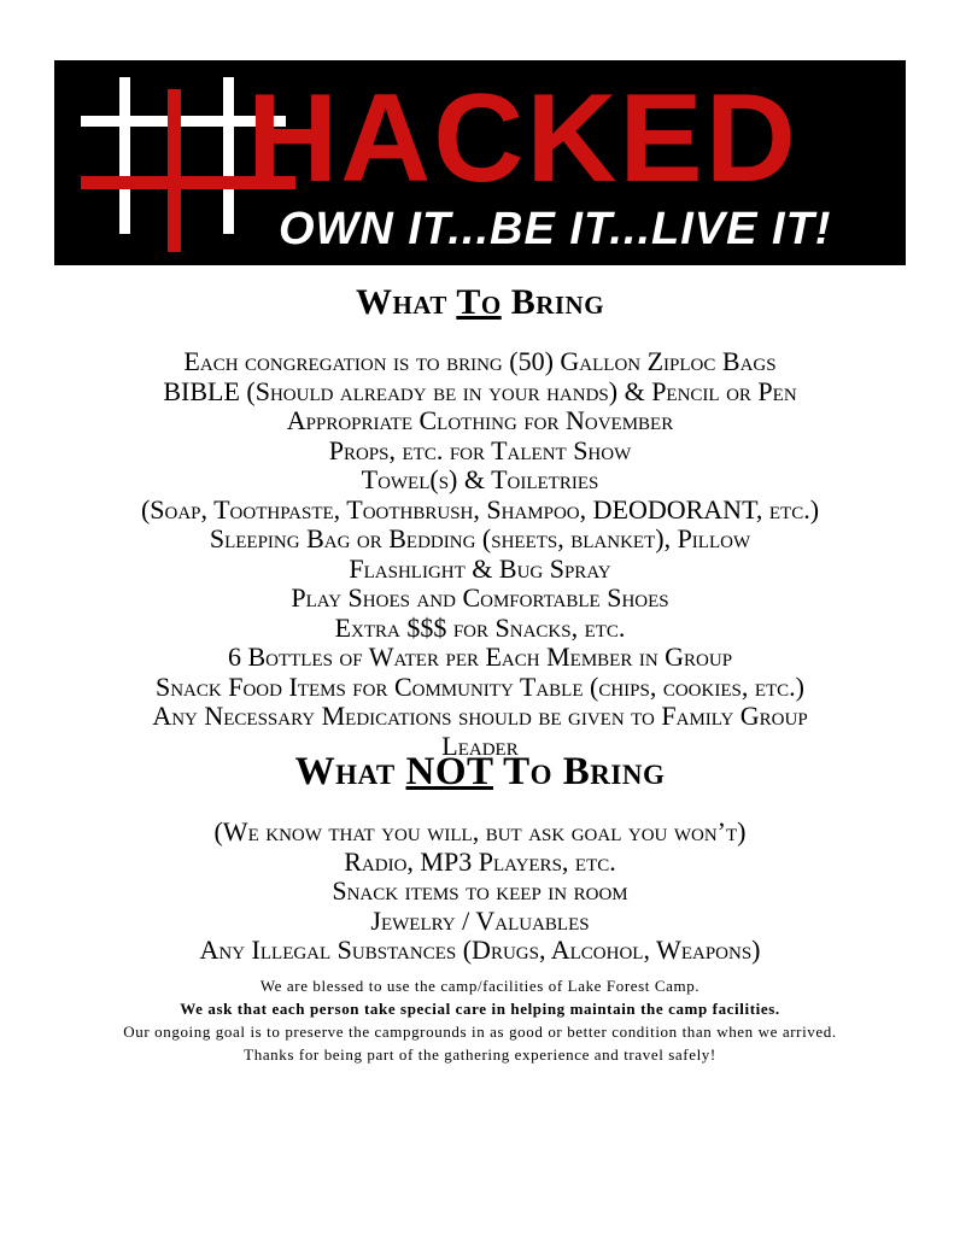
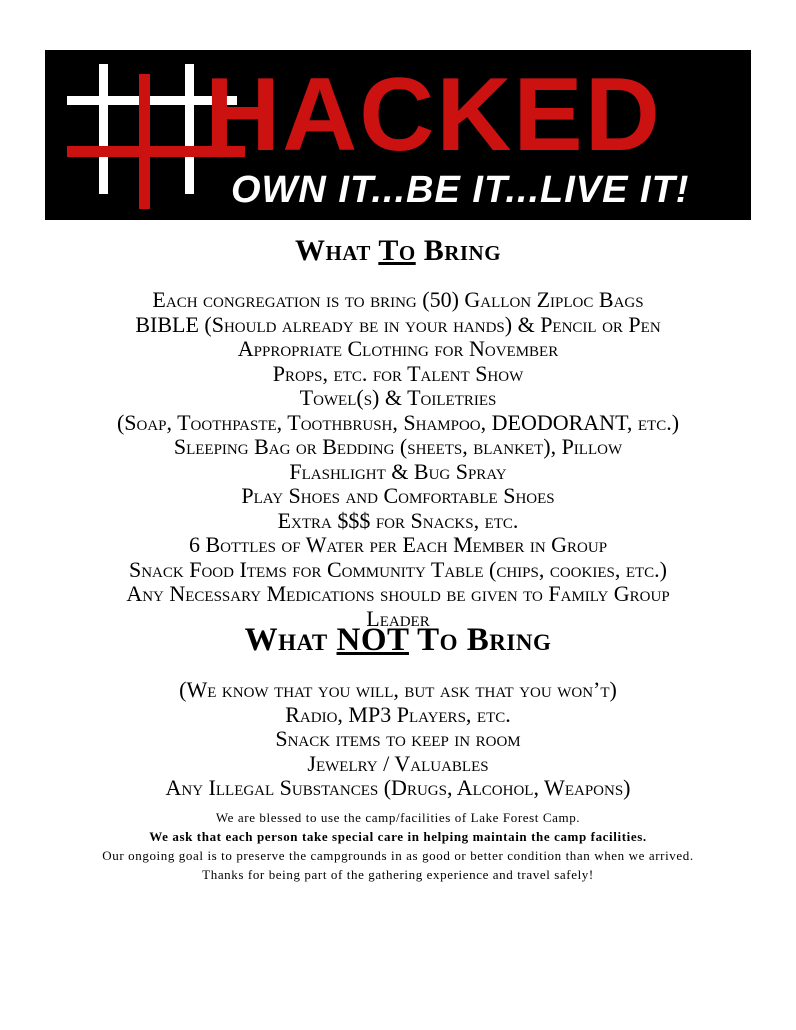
  HACKED
  OWN IT...BE IT...LIVE IT!
  What To Bring
  Each congregation is to bring (50) Gallon Ziploc Bags
  BIBLE (Should already be in your hands) & Pencil or Pen
  Appropriate Clothing for November
  Props, etc. for Talent Show
  Towel(s) & Toiletries
  (Soap, Toothpaste, Toothbrush, Shampoo, DEODORANT, etc.)
  Sleeping Bag or Bedding (sheets, blanket), Pillow
  Flashlight & Bug Spray
  Play Shoes and Comfortable Shoes
  Extra $$$ for Snacks, etc.
  6 Bottles of Water per Each Member in Group
  Snack Food Items for Community Table (chips, cookies, etc.)
  Any Necessary Medications should be given to Family Group
  Leader
  What NOT To Bring
- (We know that you will, but ask goal you won’t)
+ (We know that you will, but ask that you won’t)
  Radio, MP3 Players, etc.
  Snack items to keep in room
  Jewelry / Valuables
  Any Illegal Substances (Drugs, Alcohol, Weapons)
  We are blessed to use the camp/facilities of Lake Forest Camp.
  We ask that each person take special care in helping maintain the camp facilities.
  Our ongoing goal is to preserve the campgrounds in as good or better condition than when we arrived.
  Thanks for being part of the gathering experience and travel safely!
